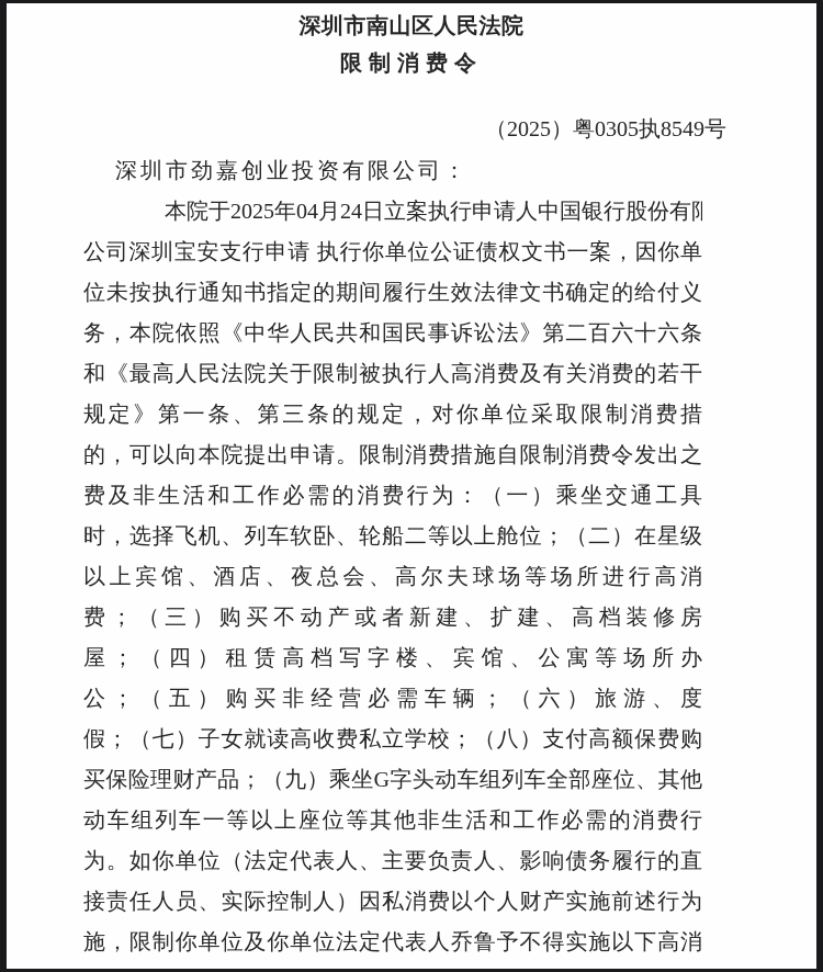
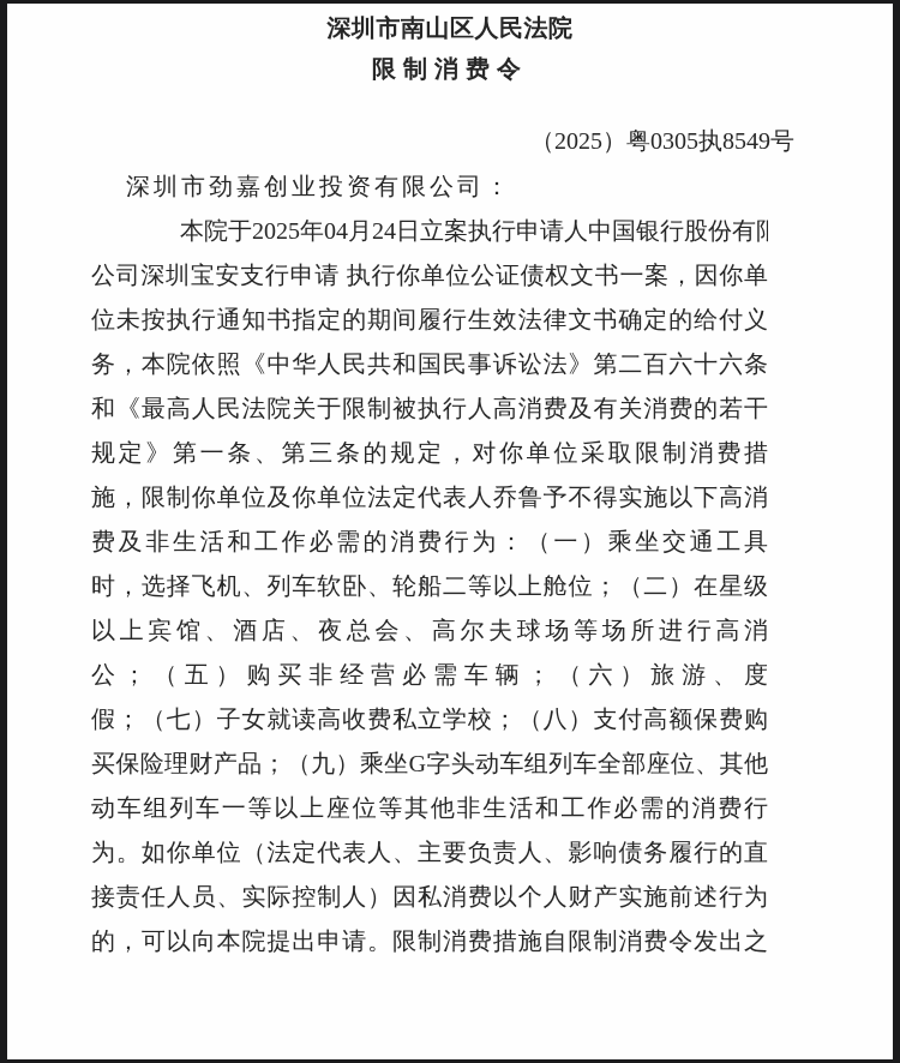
  深圳市南山区人民法院
  限制消费令
  （2025）粤0305执8549号
  深圳市劲嘉创业投资有限公司：
  本院于2025年04月24日立案执行申请人中国银行股份有
  公司深圳宝安支行申请 执行你单位公证债权文书一案，因你单
  位未按执行通知书指定的期间履行生效法律文书确定的给付义
  务，本院依照《中华人民共和国民事诉讼法》第二百六十六条
  和《最高人民法院关于限制被执行人高消费及有关消费的若干
  规定》第一条、第三条的规定，对你单位采取限制消费措
- 的，可以向本院提出申请。限制消费措施自限制消费令发出之
+ 施，限制你单位及你单位法定代表人乔鲁予不得实施以下高消
  费及非生活和工作必需的消费行为：（一）乘坐交通工具
  时，选择飞机、列车软卧、轮船二等以上舱位；（二）在星级
  以上宾馆、酒店、夜总会、高尔夫球场等场所进行高消
- 费；（三）购买不动产或者新建、扩建、高档装修房
- 屋；（四）租赁高档写字楼、宾馆、公寓等场所办
  公；（五）购买非经营必需车辆；（六）旅游、度
  假；（七）子女就读高收费私立学校；（八）支付高额保费购
  买保险理财产品；（九）乘坐G字头动车组列车全部座位、其他
  动车组列车一等以上座位等其他非生活和工作必需的消费行
  为。如你单位（法定代表人、主要负责人、影响债务履行的直
  接责任人员、实际控制人）因私消费以个人财产实施前述行为
- 施，限制你单位及你单位法定代表人乔鲁予不得实施以下高消
+ 的，可以向本院提出申请。限制消费措施自限制消费令发出之
